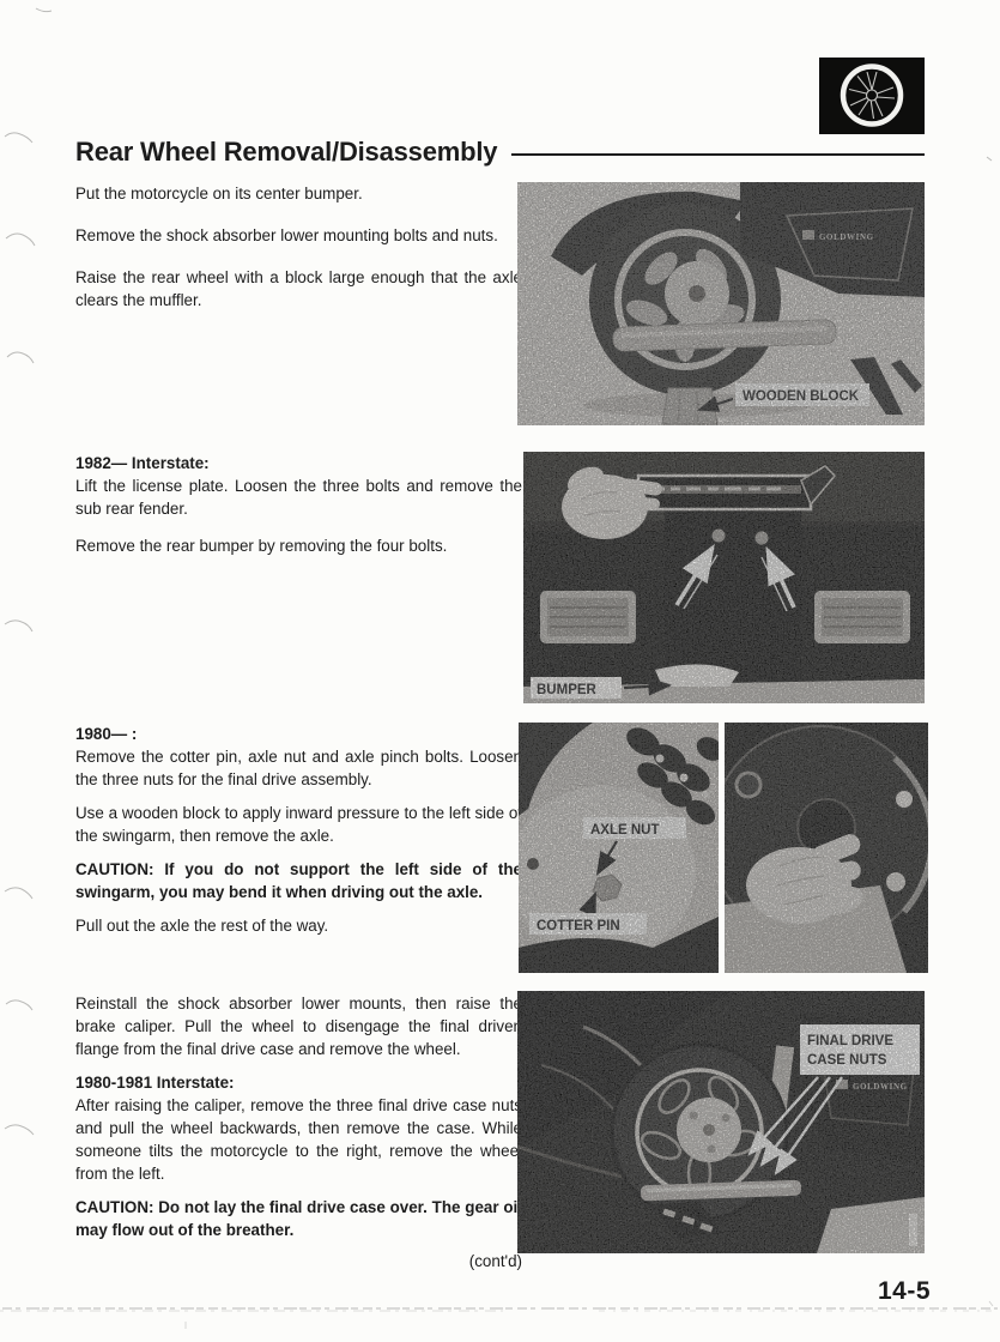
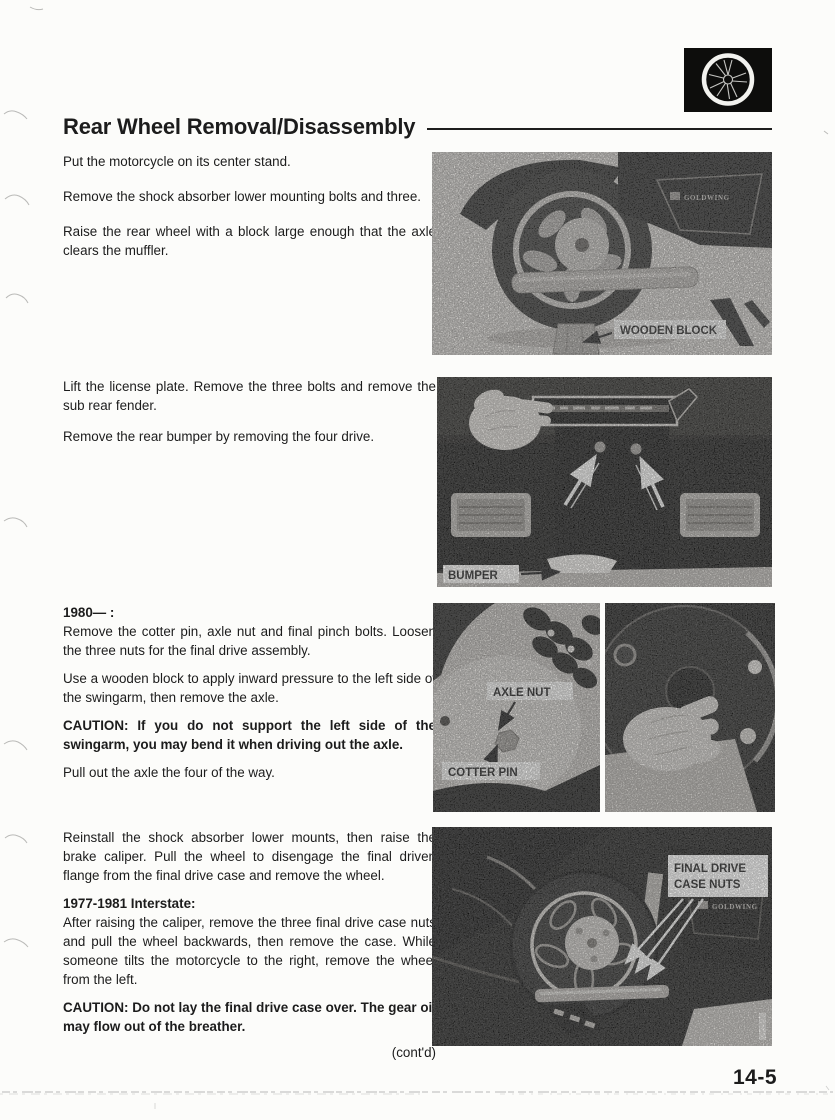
  Rear Wheel Removal/Disassembly
- Put the motorcycle on its center bumper.
+ Put the motorcycle on its center stand.
- Remove the shock absorber lower mounting bolts and nuts.
+ Remove the shock absorber lower mounting bolts and three.
  Raise the rear wheel with a block large enough that the axl clears the muffler.
- 1982— Interstate:
- Lift the license plate. Loosen the three bolts and remove the sub rear fender.
+ Lift the license plate. Remove the three bolts and remove the sub rear fender.
- Remove the rear bumper by removing the four bolts.
+ Remove the rear bumper by removing the four drive.
  1980— :
- Remove the cotter pin, axle nut and axle pinch bolts. Loosen the three nuts for the final drive assembly.
+ Remove the cotter pin, axle nut and final pinch bolts. Loosen the three nuts for the final drive assembly.
  Use a wooden block to apply inward pressure to the left side o the swingarm, then remove the axle.
  CAUTION: If you do not support the left side of th swingarm, you may bend it when driving out the axle.
- Pull out the axle the rest of the way.
+ Pull out the axle the four of the way.
  Reinstall the shock absorber lower mounts, then raise th brake caliper. Pull the wheel to disengage the final drive flange from the final drive case and remove the wheel.
- 1980-1981 Interstate:
+ 1977-1981 Interstate:
  After raising the caliper, remove the three final drive case nut and pull the wheel backwards, then remove the case. Whil someone tilts the motorcycle to the right, remove the whee from the left.
  CAUTION: Do not lay the final drive case over. The gear oi may flow out of the breather.
  (cont'd)
  GOLDWING
  WOODEN BLOCK
  BUMPER
  AXLE NUT
  COTTER PIN
  GOLDWING
  FINAL DRIVE
  CASE NUTS
  14-5
